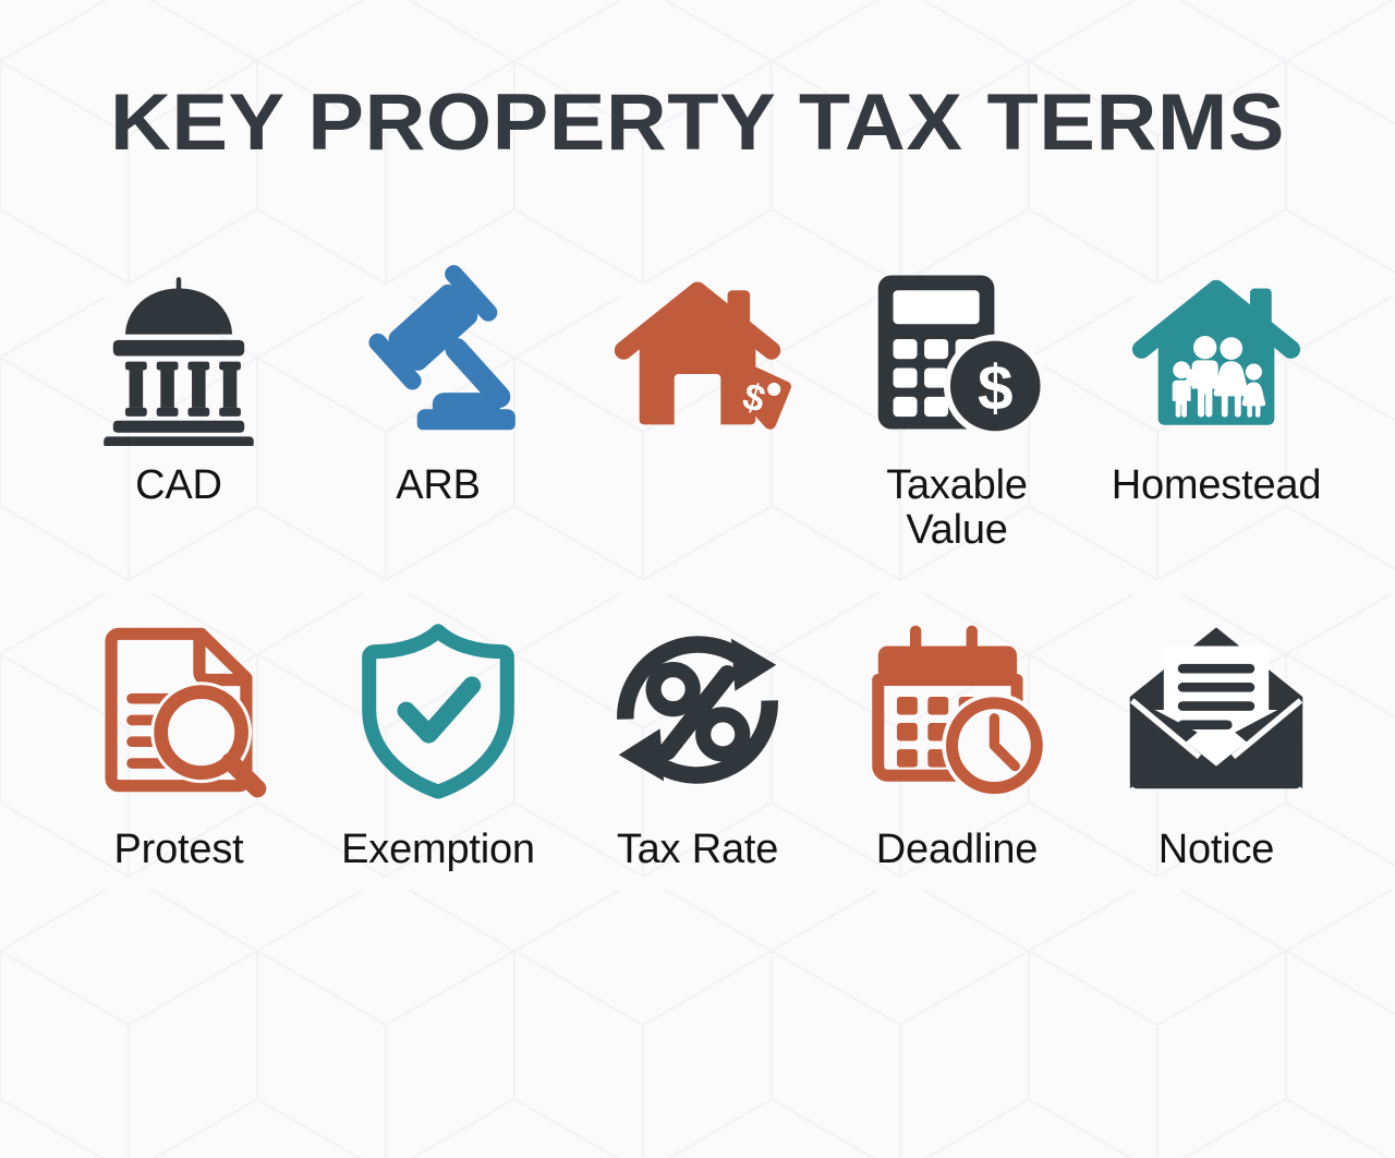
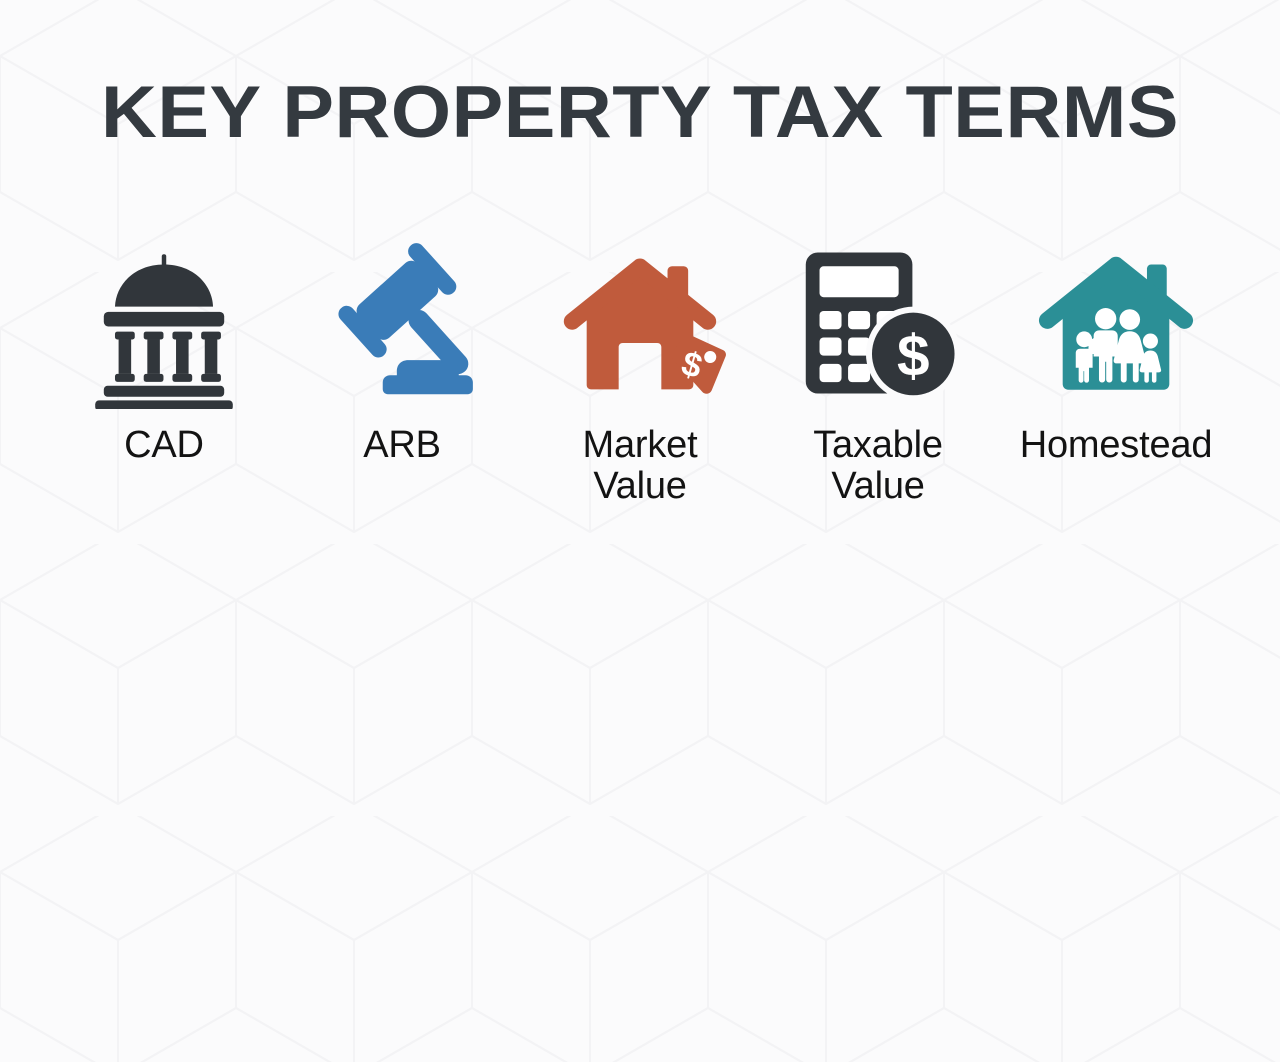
  KEY PROPERTY TAX TERMS
  CAD
  ARB
+ Market Value
  $
  Taxable Value
  Homestead
- Protest
- Exemption
- Tax Rate
- Deadline
- Notice
